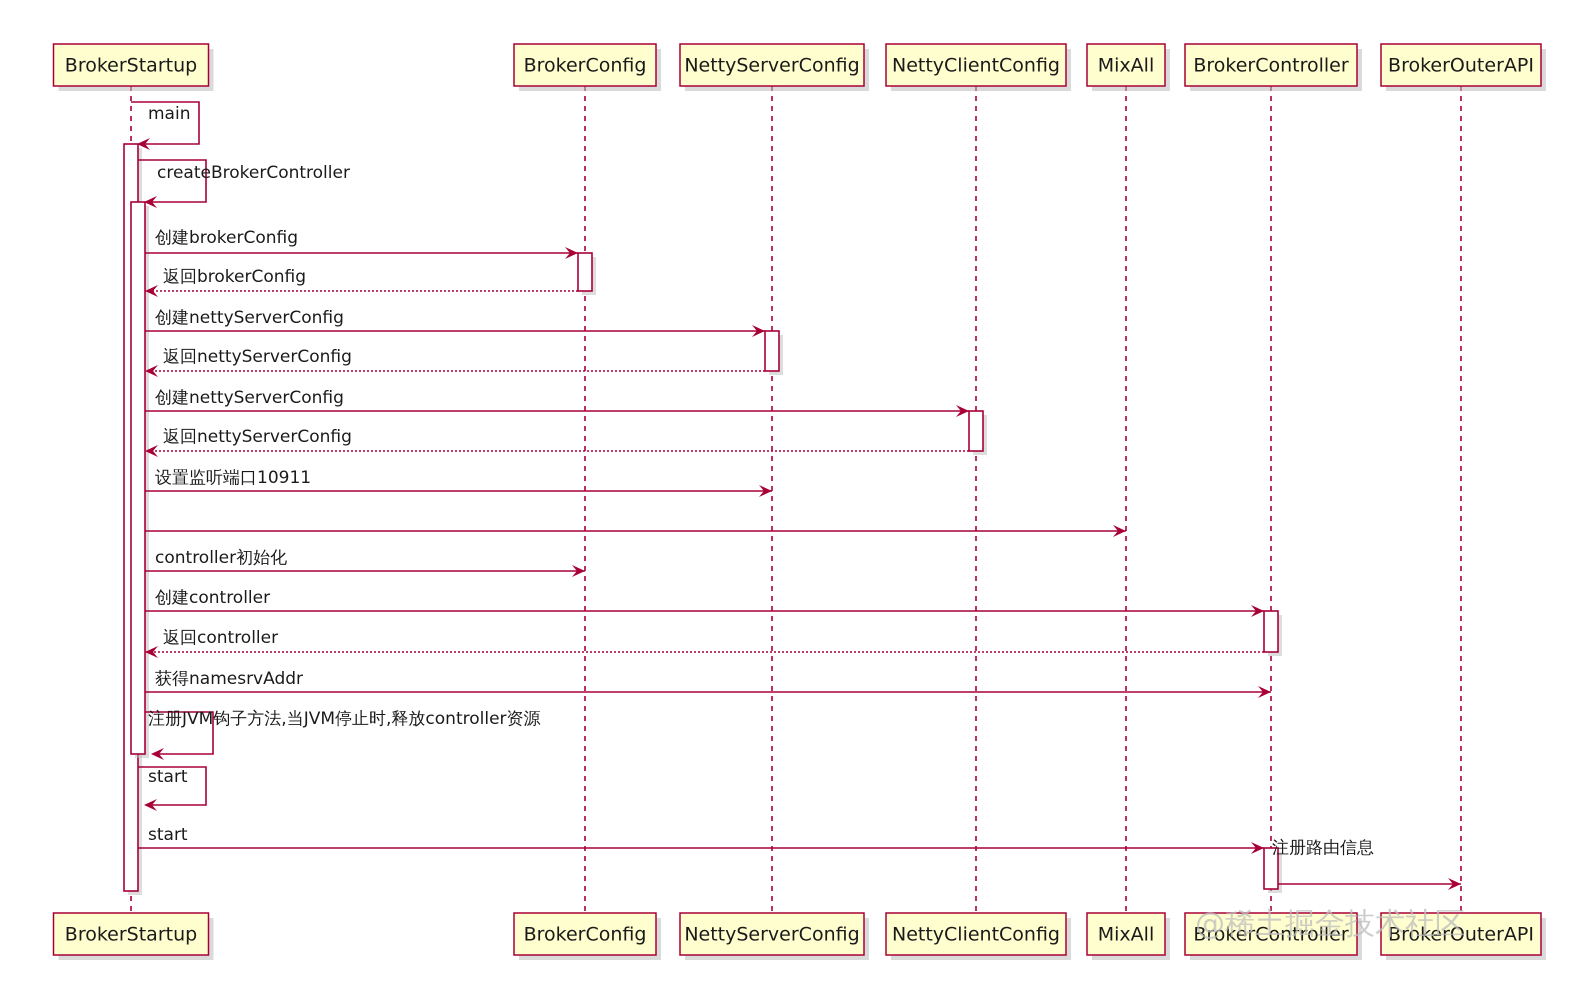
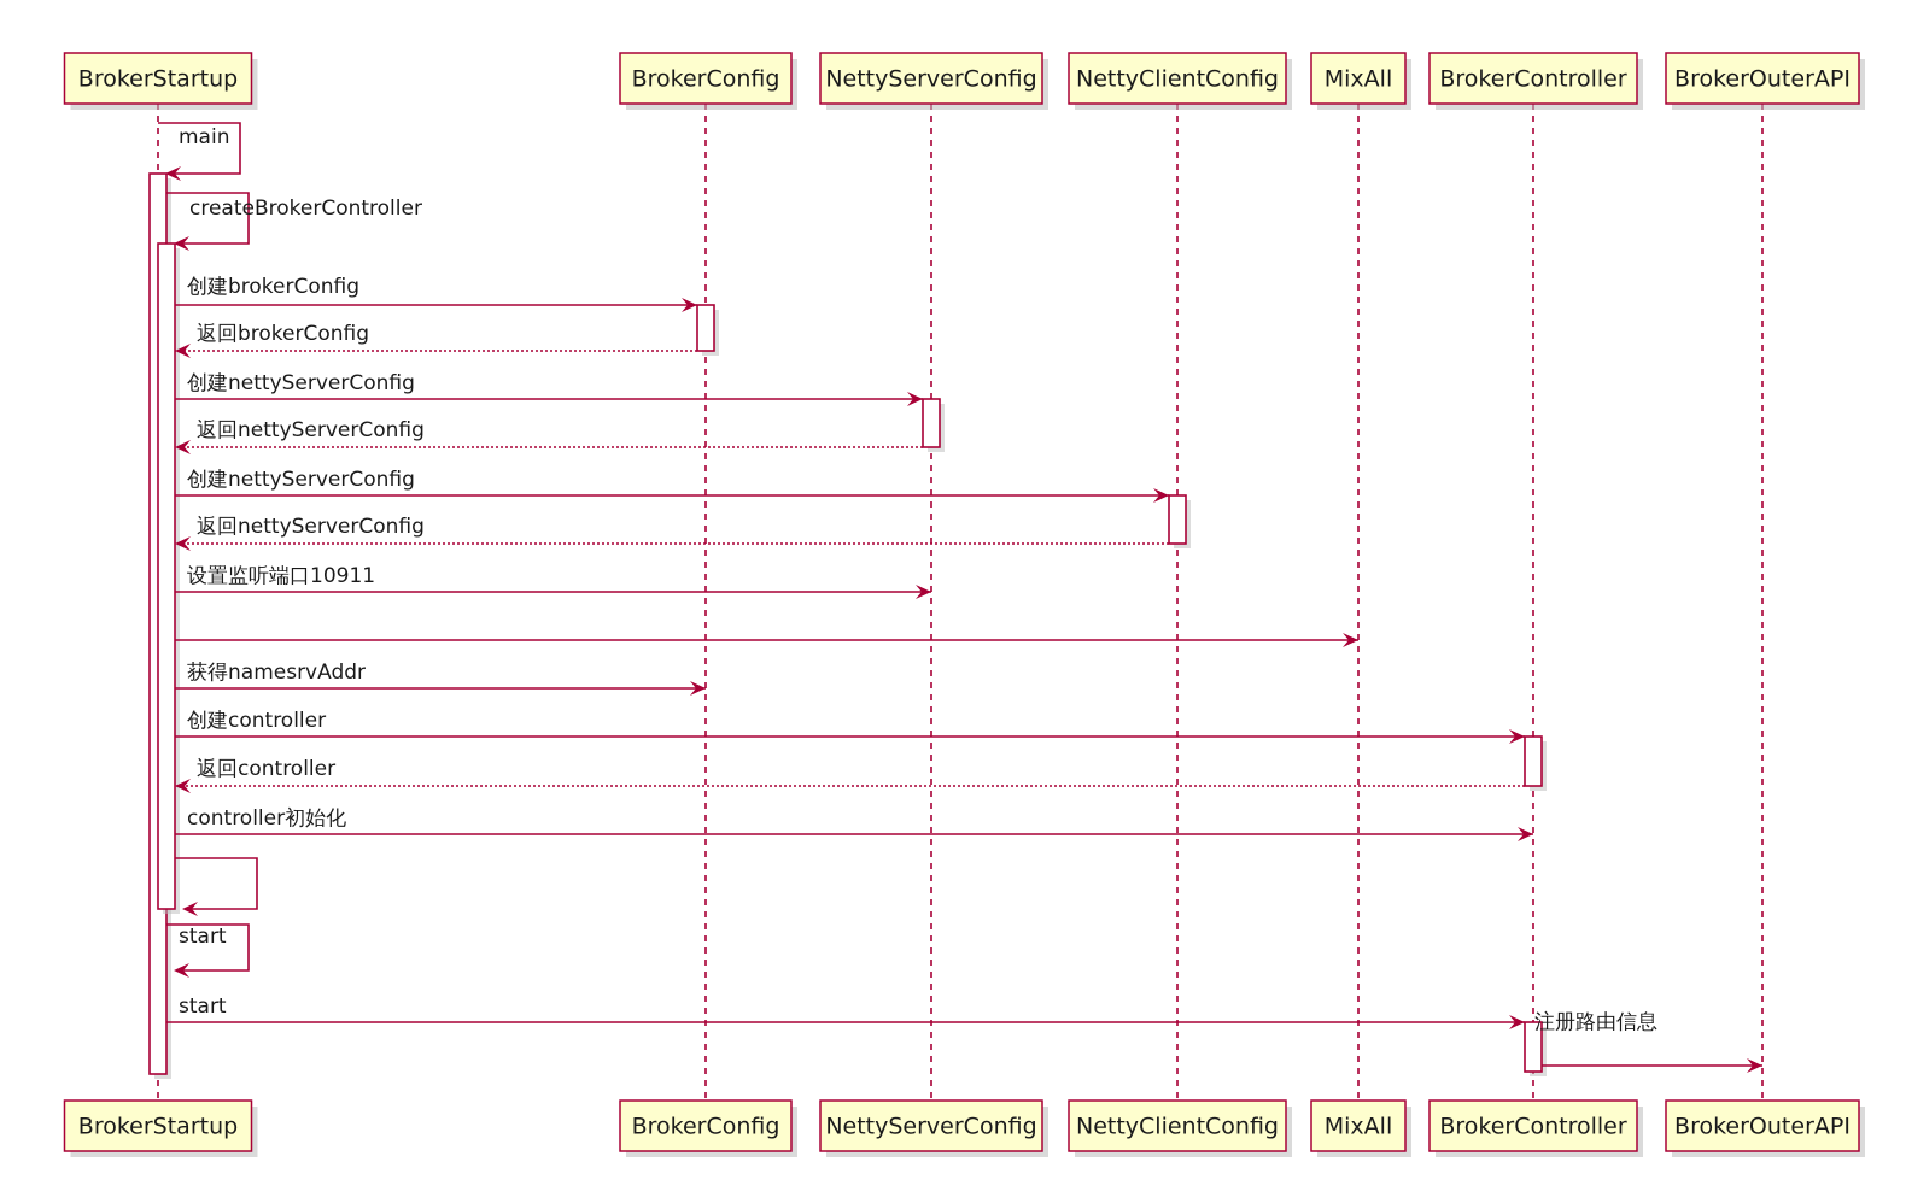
  main
  createBrokerController
  创建brokerConfig
  返回brokerConfig
  创建nettyServerConfig
  返回nettyServerConfig
  创建nettyServerConfig
  返回nettyServerConfig
  设置监听端口10911
- controller初始化
+ 获得namesrvAddr
  创建controller
  返回controller
- 获得namesrvAddr
+ controller初始化
- 注册JVM钩子方法,当JVM停止时,释放controller资源
  start
  start
  注册路由信息
  BrokerStartup
  BrokerStartup
  BrokerConfig
  BrokerConfig
  NettyServerConfig
  NettyServerConfig
  NettyClientConfig
  NettyClientConfig
  MixAll
  MixAll
  BrokerController
  BrokerController
  BrokerOuterAPI
  BrokerOuterAPI
- @稀土掘金技术社区
